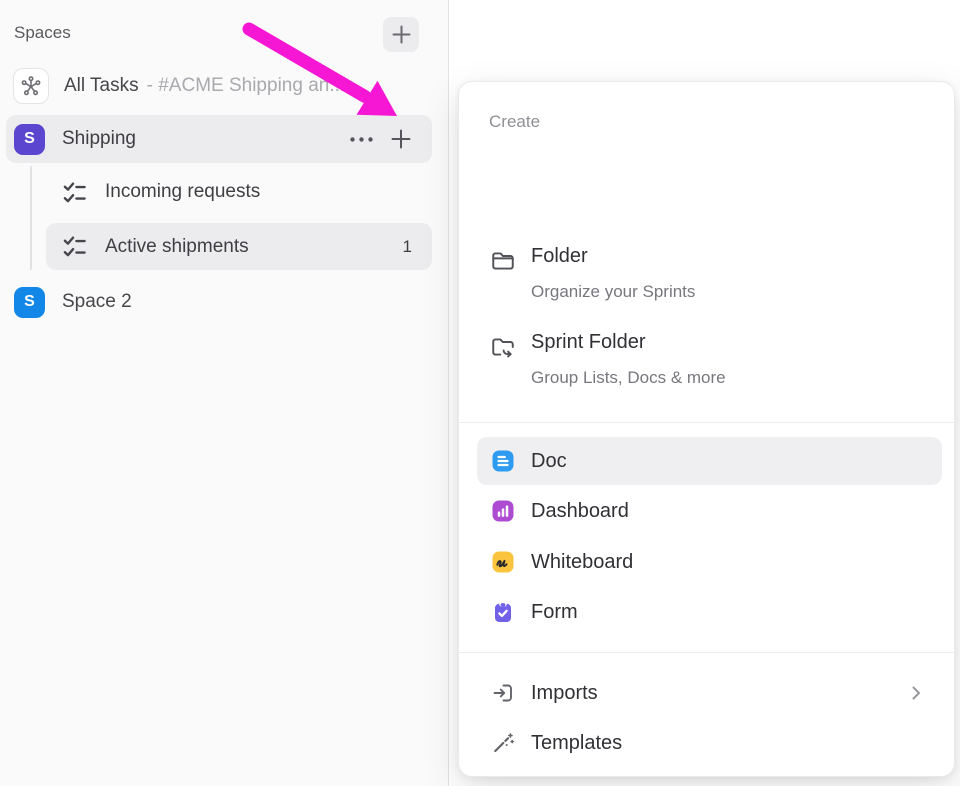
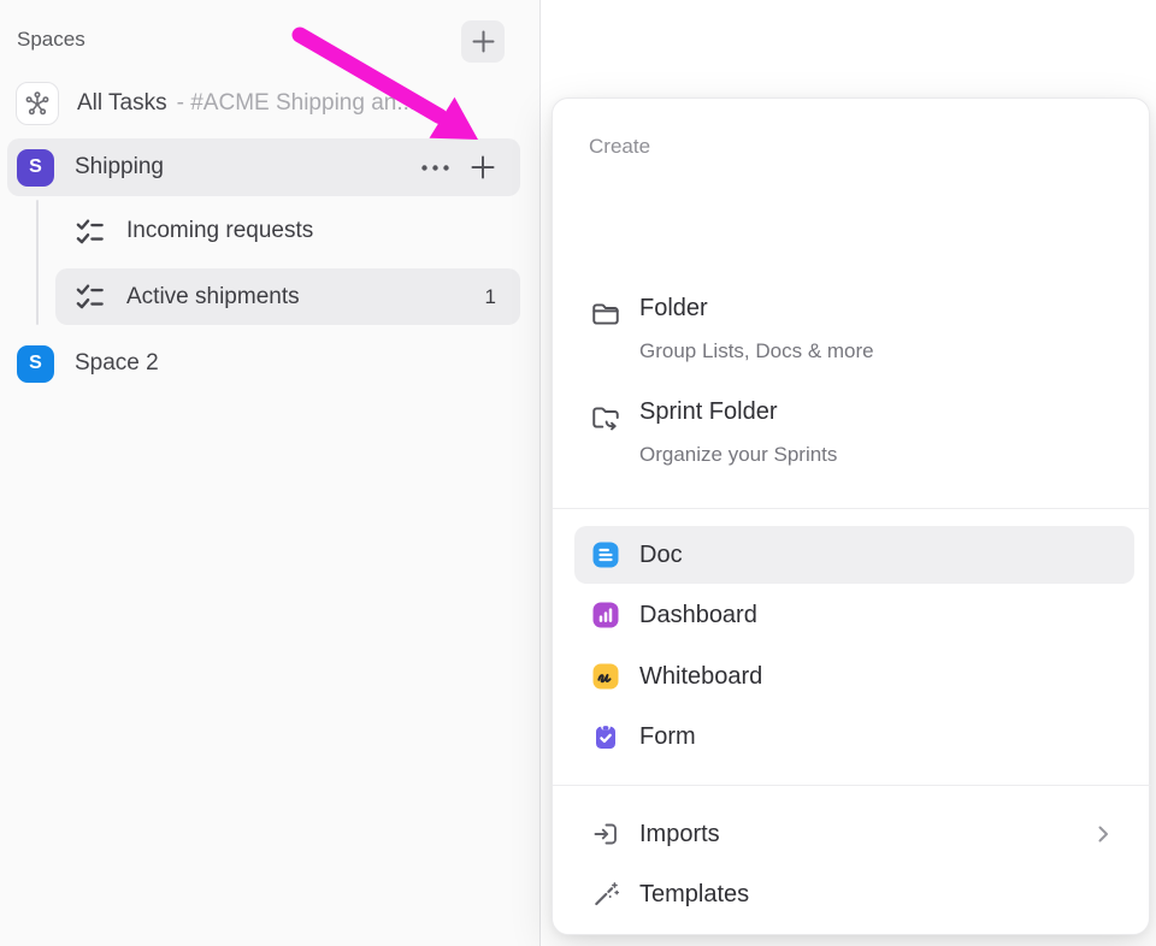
  Spaces
  All Tasks
  - #ACME Shipping an.
  S
  Shipping
  Incoming requests
  Active shipments
  1
  S
  Space 2
  Create
  Folder
- Organize your Sprints
+ Group Lists, Docs & more
  Sprint Folder
- Group Lists, Docs & more
+ Organize your Sprints
  Doc
  Dashboard
  Whiteboard
  Form
  Imports
  Templates
